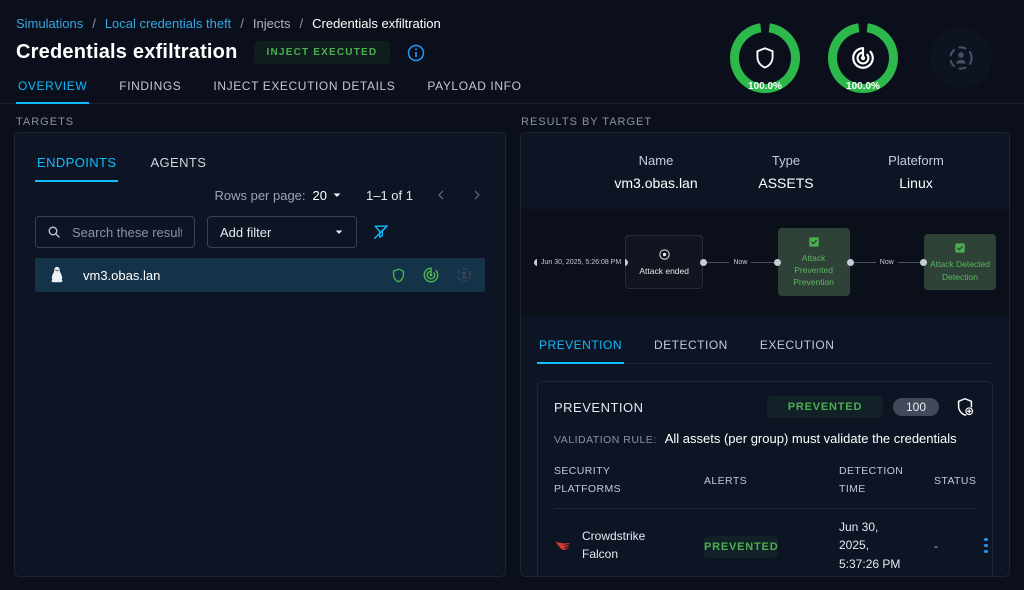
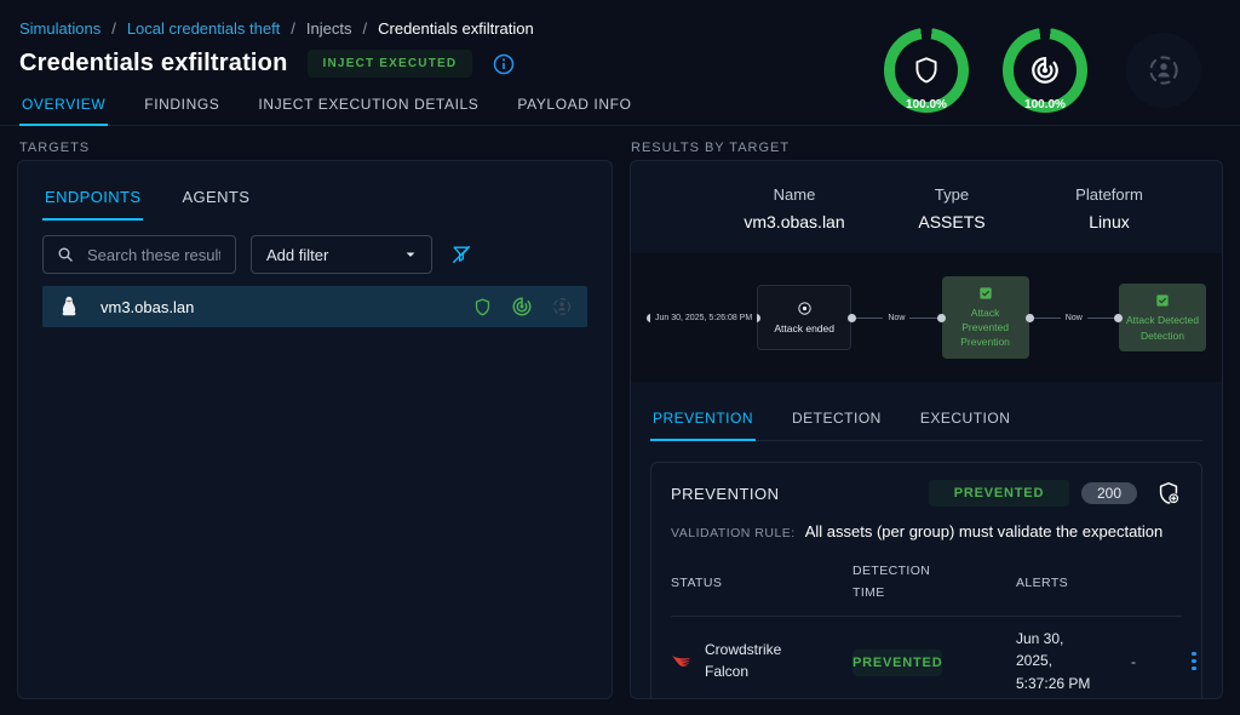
  Simulations
  /
  Local credentials theft
  /
  Injects
  /
  Credentials exfiltration
  Credentials exfiltration
  INJECT EXECUTED
  OVERVIEW
  FINDINGS
  INJECT EXECUTION DETAILS
  PAYLOAD INFO
  100.0%
  100.0%
  TARGETS
  ENDPOINTS
  AGENTS
- Rows per page:
- 20
- 1–1 of 1
  Search these resul
  Add filter
  vm3.obas.lan
  RESULTS BY TARGET
  Name
  vm3.obas.lan
  Type
  ASSETS
  Plateform
  Linux
  Attack ended
  Attack Prevented
  Prevention
  Attack Detected
  Detection
  PREVENTION
  DETECTION
  EXECUTION
  PREVENTION
  PREVENTED
- 100
+ 200
  VALIDATION RULE:
- All assets (per group) must validate the credentials
+ All assets (per group) must validate the expectation
- SECURITY PLATFORMS
- ALERTS
+ STATUS
  DETECTION TIME
- STATUS
+ ALERTS
  Crowdstrike Falcon
  PREVENTED
  Jun 30, 2025, 5:37:26 PM
  -
